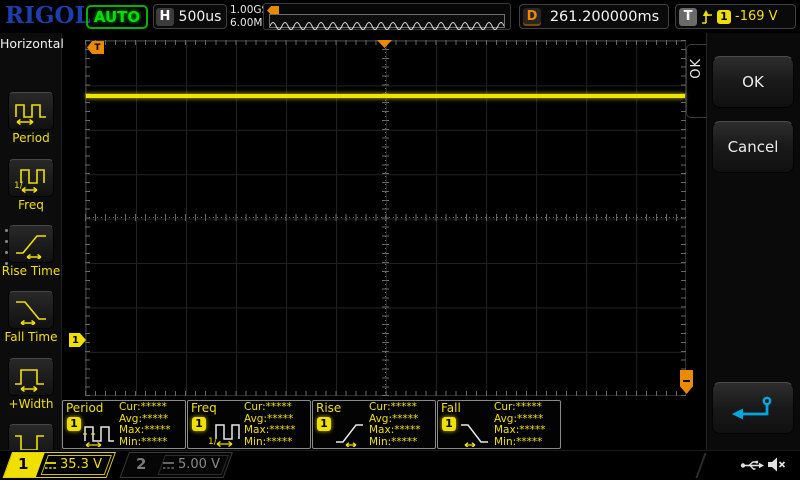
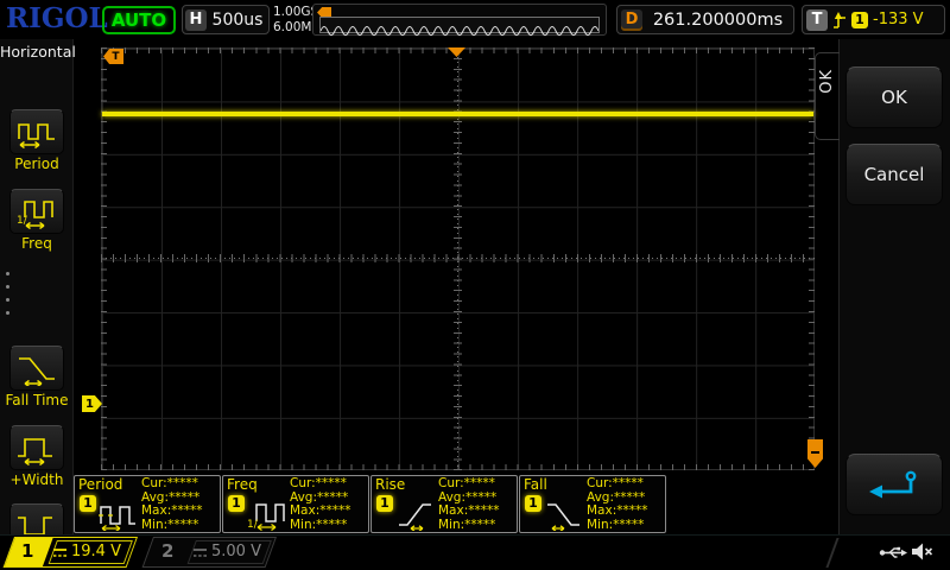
  RIGOL
  AUTO
  H
  500us
  D
  261.200000ms
  T
  1
- -169 V
+ -133 V
  Horizontal
  Period
  1/
  Freq
- Rise Time
  Fall Time
  +Width
  T
  1
  OK
  Cancel
  Period
  1
  Cur:*****
  Avg:*****
  Max:*****
  Min:*****
  Freq
  1
  1/
  Cur:*****
  Avg:*****
  Max:*****
  Min:*****
  Rise
  1
  Cur:*****
  Avg:*****
  Max:*****
  Min:*****
  Fall
  1
  Cur:*****
  Avg:*****
  Max:*****
  Min:*****
  1
- 35.3 V
+ 19.4 V
  2
  5.00 V
